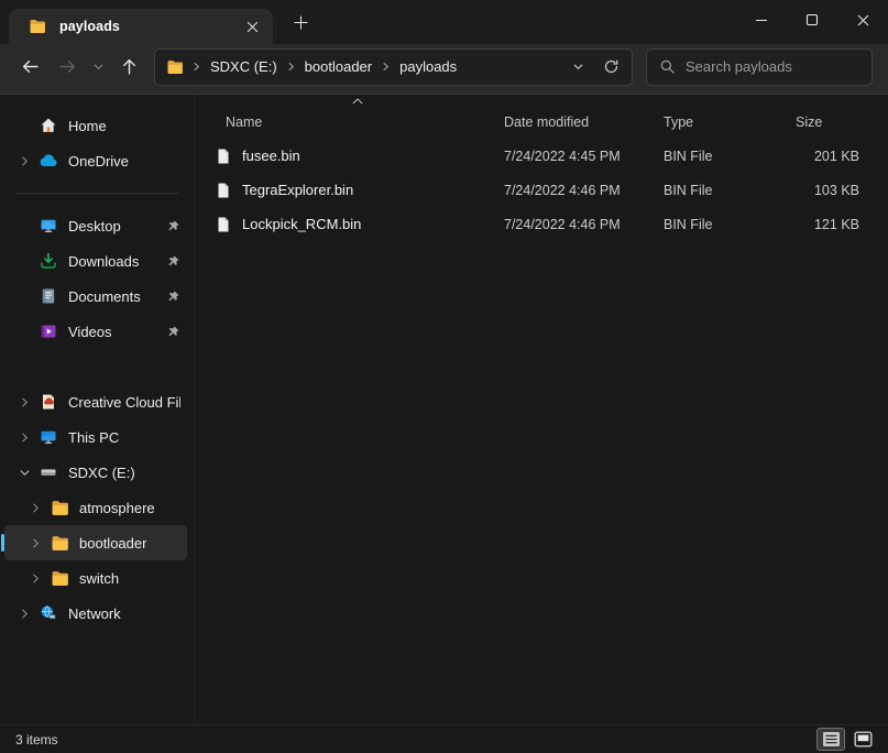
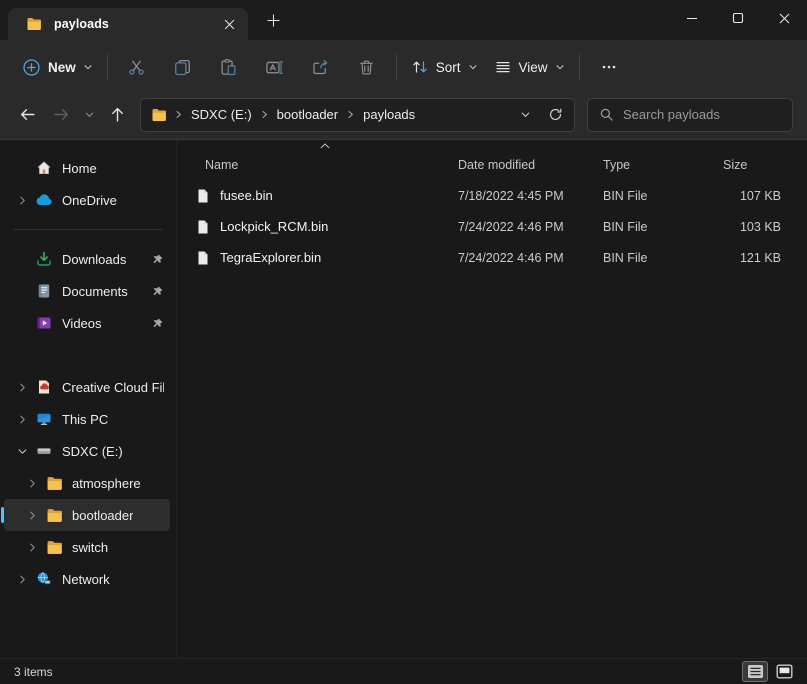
  payloads
+ New
+ Sort
+ View
  SDXC (E:)
  bootloader
  payloads
  Search payloads
  Home
  OneDrive
- Desktop
  Downloads
  Documents
  Videos
  Creative Cloud Fil
  This PC
  SDXC (E:)
  atmosphere
  bootloader
  switch
  Network
  Name
  Date modified
  Type
  Size
  fusee.bin
- 7/24/2022 4:45 PM
+ 7/18/2022 4:45 PM
  BIN File
- 201 KB
+ 107 KB
- TegraExplorer.bin
+ Lockpick_RCM.bin
  7/24/2022 4:46 PM
  BIN File
  103 KB
- Lockpick_RCM.bin
+ TegraExplorer.bin
  7/24/2022 4:46 PM
  BIN File
  121 KB
  3 items
